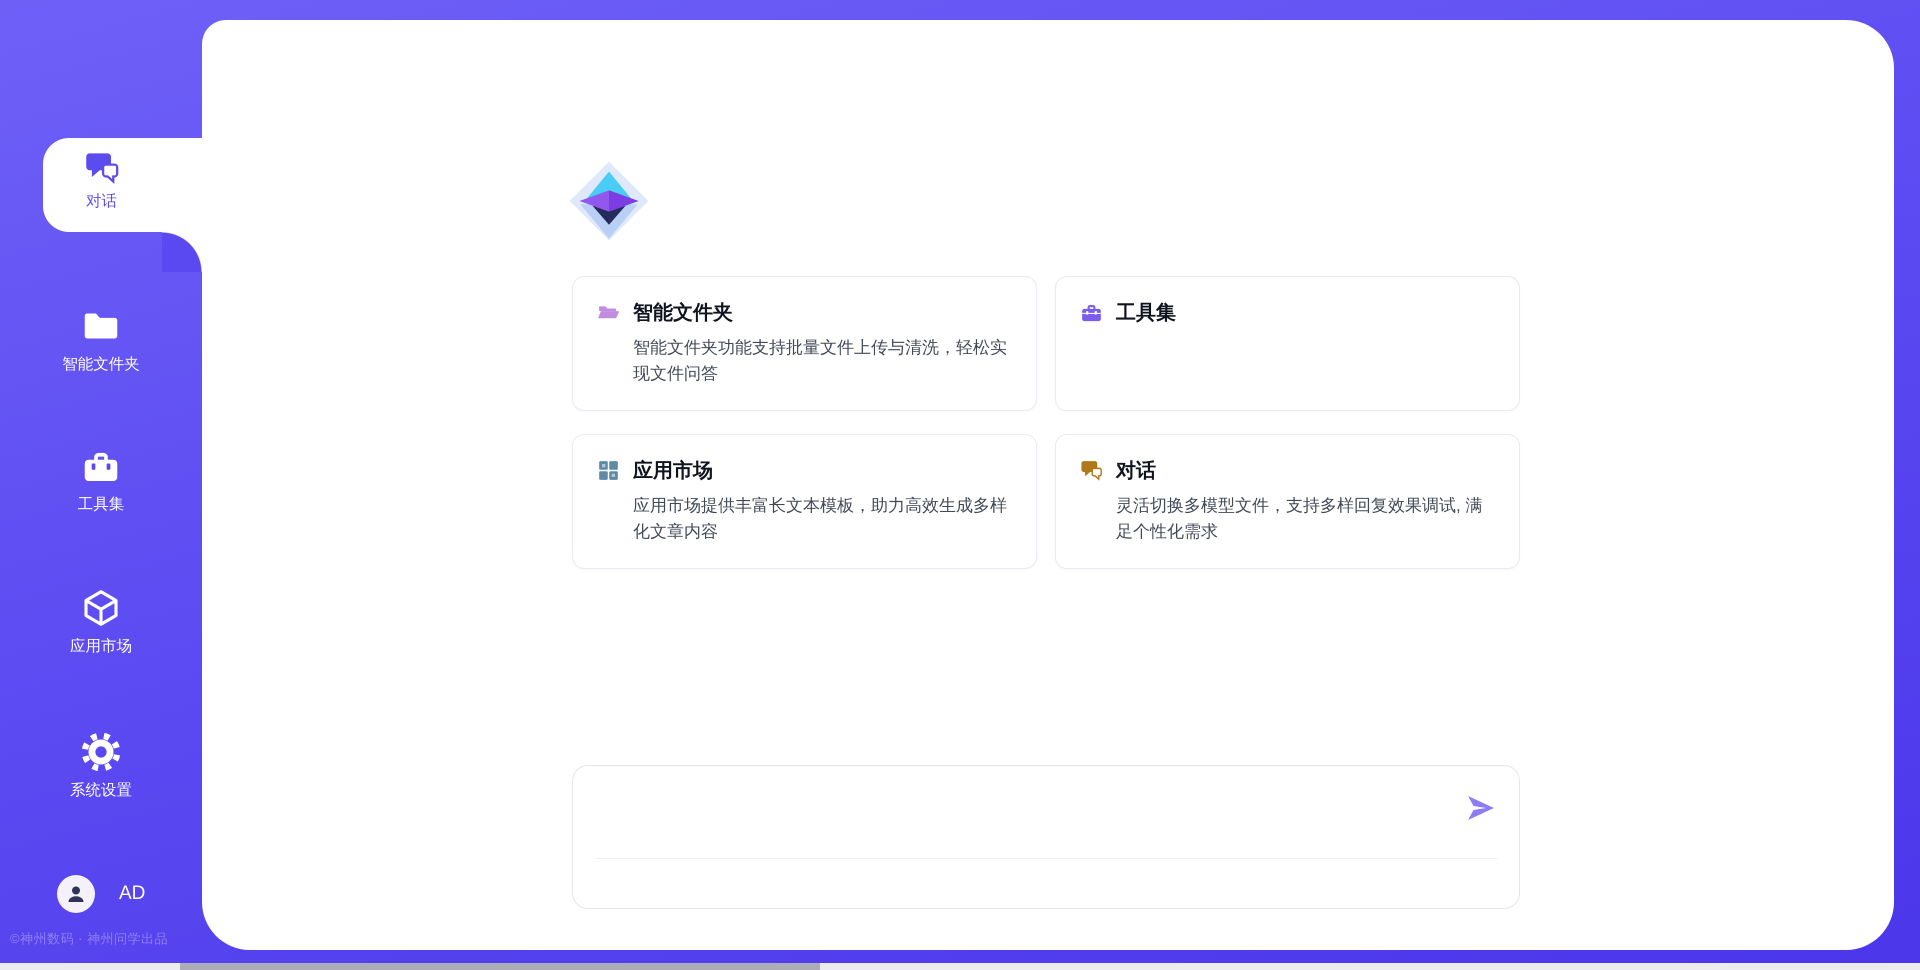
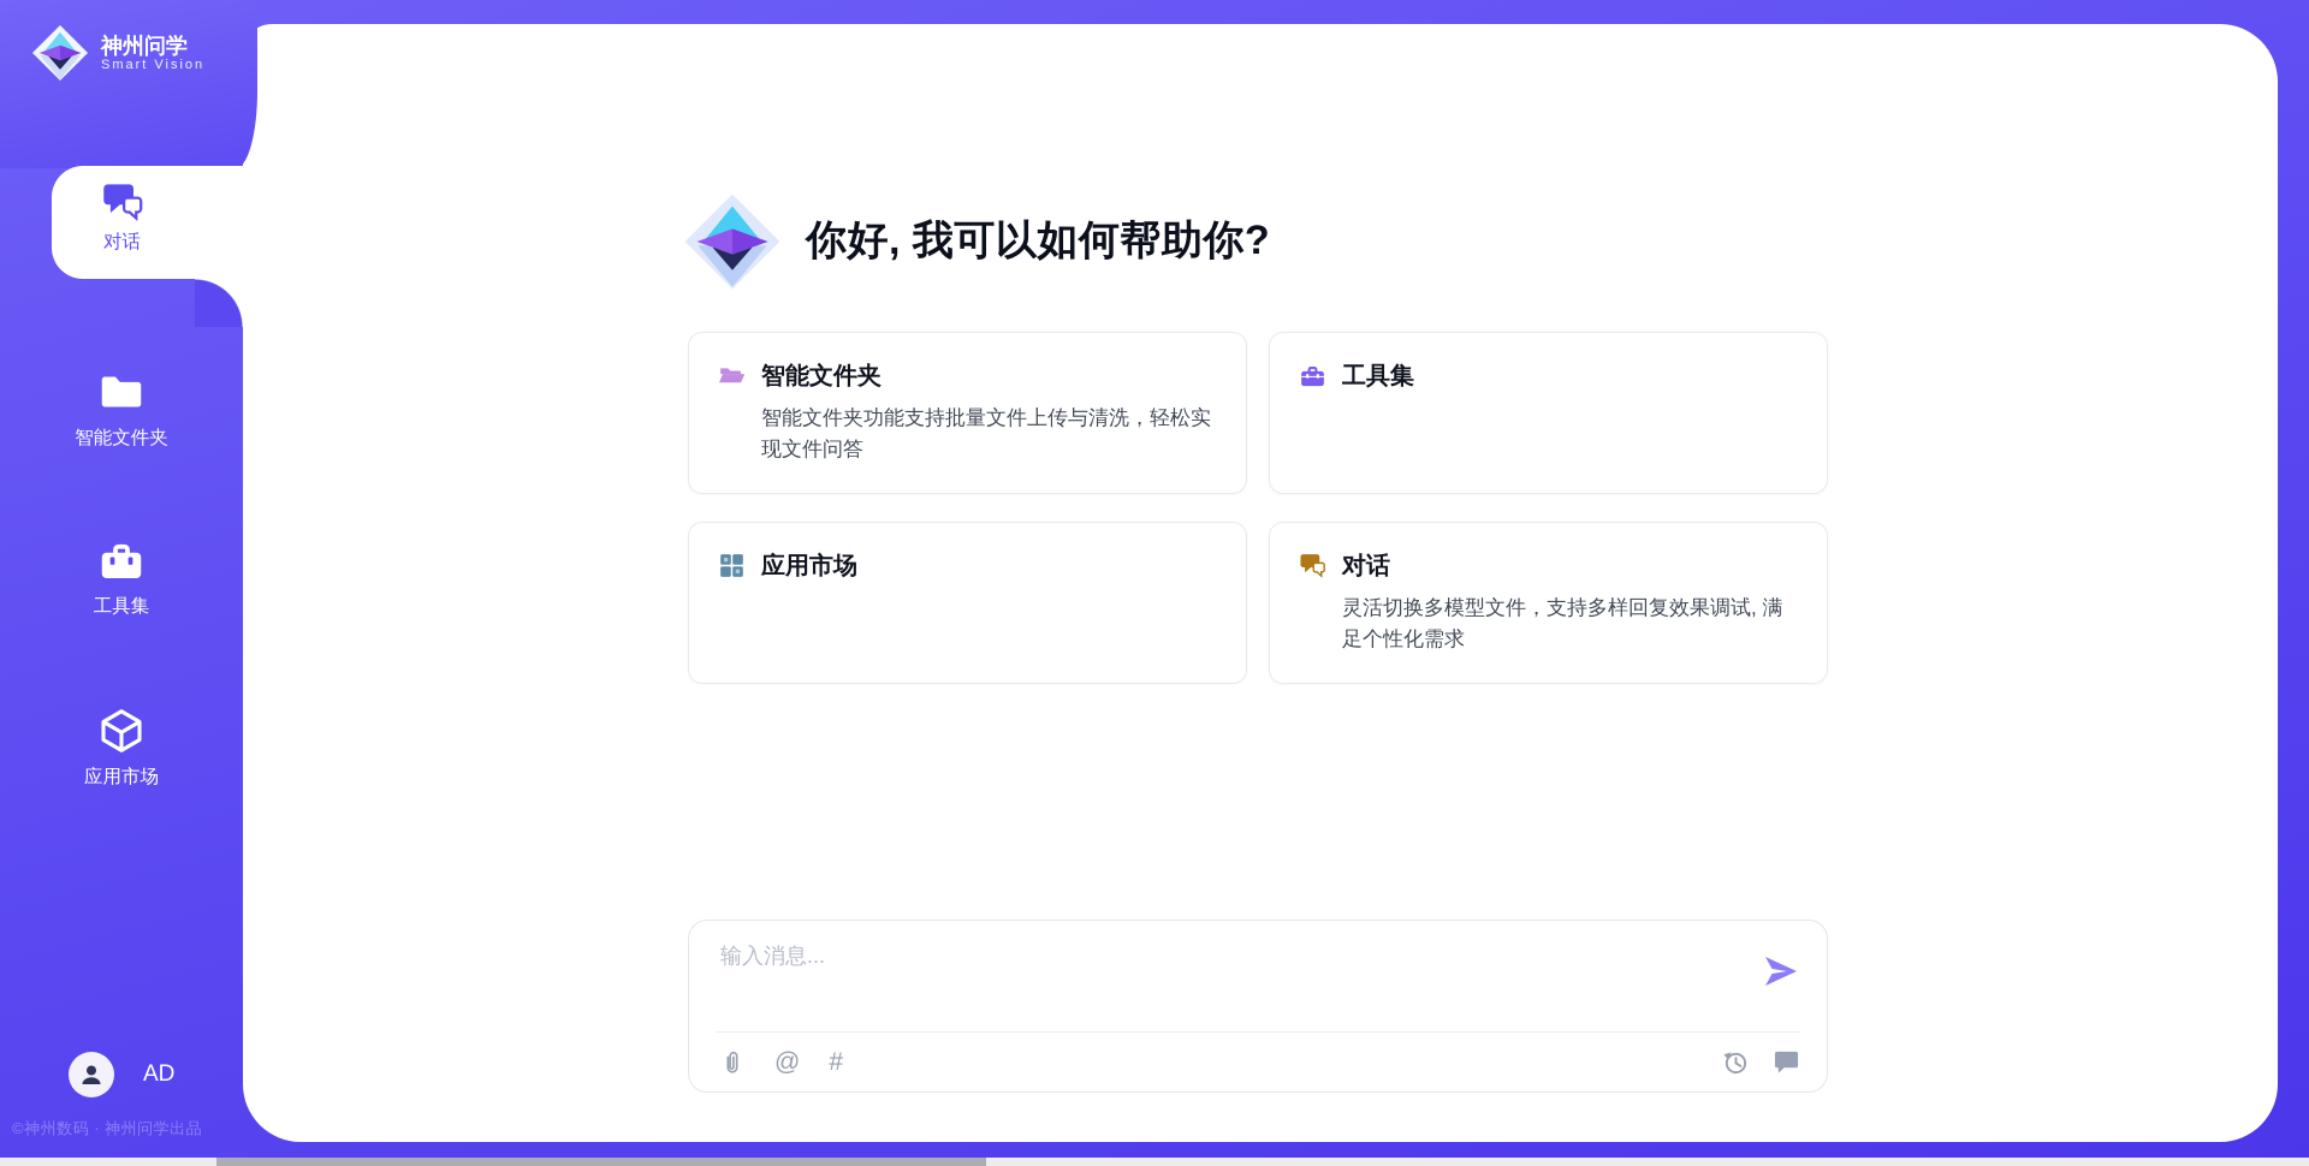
+ 你好, 我可以如何帮助你?
  智能文件夹
  智能文件夹功能支持批量文件上传与清洗，轻松实现文件问答
  工具集
  应用市场
- 应用市场提供丰富长文本模板，助力高效生成多样化文章内容
  对话
  灵活切换多模型文件，支持多样回复效果调试, 满足个性化需求
+ 输入消息...
+ @
+ #
+ 神州问学
+ Smart Vision
  对话
  智能文件夹
  工具集
  应用市场
- 系统设置
  AD
  ©神州数码 · 神州问学出品
